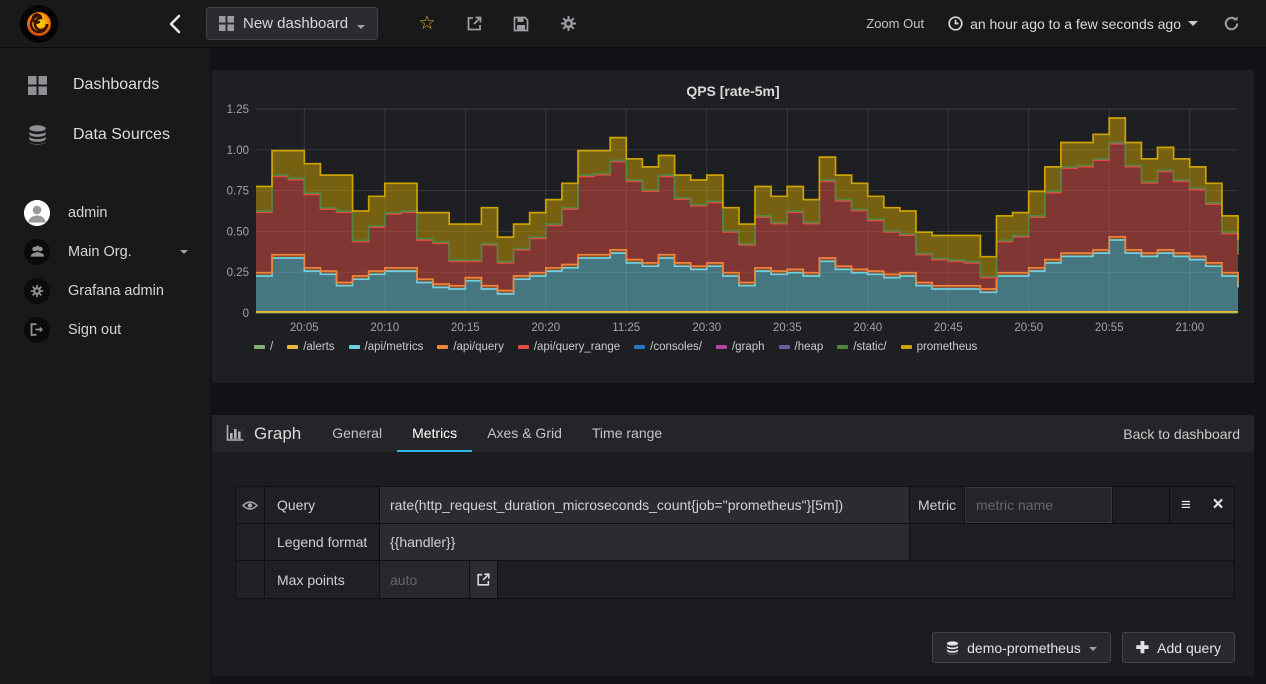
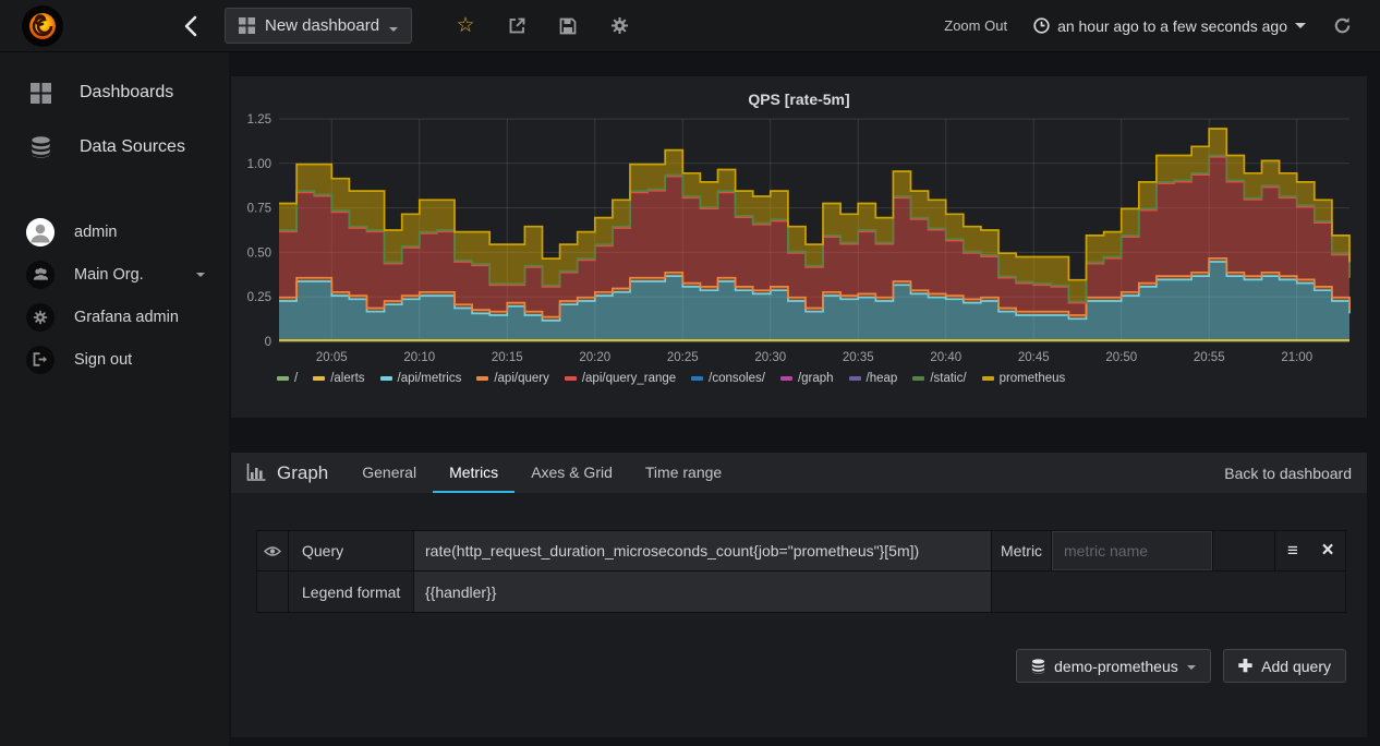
  New dashboard
  ☆
  Zoom Out
  an hour ago to a few seconds ago
  Dashboards
  Data Sources
  admin
  Main Org.
  Grafana admin
  Sign out
  QPS [rate-5m]
  0
  0.25
  0.50
  0.75
  1.00
  1.25
  20:05
  20:10
  20:15
  20:20
- 11:25
+ 20:25
  20:30
  20:35
  20:40
  20:45
  20:50
  20:55
  21:00
  /
  /alerts
  /api/metrics
  /api/query
  /api/query_range
  /consoles/
  /graph
  /heap
  /static/
  prometheus
  Graph
  General
  Metrics
  Axes & Grid
  Time range
  Back to dashboard
  Query
  rate(http_request_duration_microseconds_count{job="prometheus"}[5m])
  Metric
  metric name
  ≡
  ×
  Legend format
  {{handler}}
- Max points
- auto
  demo-prometheus
  ✚
  Add query
